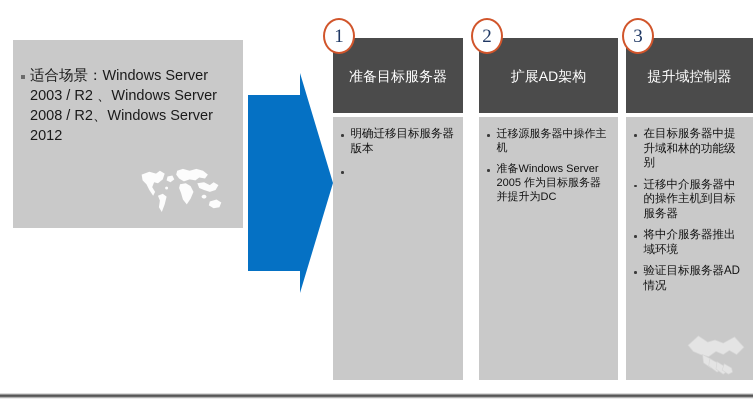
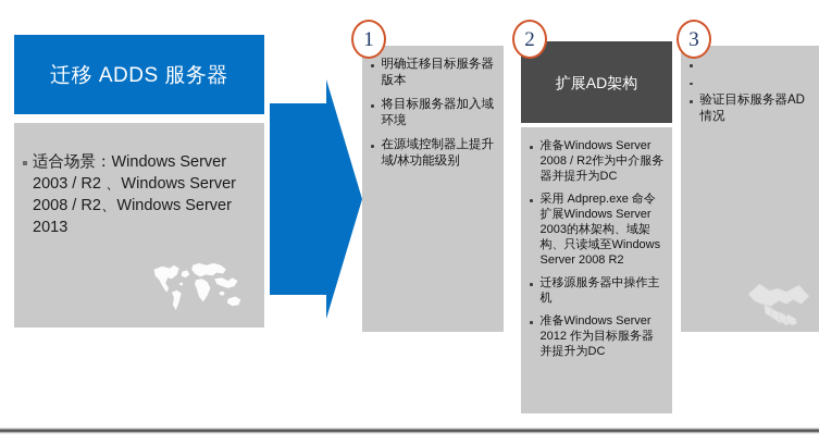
+ 迁移 ADDS 服务器
- 适合场景：Windows Server 2003 / R2 、Windows Server 2008 / R2、Windows Server 2012
+ 适合场景：Windows Server 2003 / R2 、Windows Server 2008 / R2、Windows Server 2013
- 准备目标服务器
  明确迁移目标服务器版本
+ 将目标服务器加入域环境
+ 在源域控制器上提升域/林功能级别
  扩展AD架构
+ 准备Windows Server 2008 / R2作为中介服务器并提升为DC
+ 采用 Adprep.exe 命令扩展Windows Server 2003的林架构、域架构、只读域至Windows Server 2008 R2
  迁移源服务器中操作主机
- 准备Windows Server 2005 作为目标服务器并提升为DC
+ 准备Windows Server 2012 作为目标服务器并提升为DC
- 提升域控制器
- 在目标服务器中提升域和林的功能级别
- 迁移中介服务器中的操作主机到目标服务器
- 将中介服务器推出域环境
  验证目标服务器AD情况
  1
  2
  3
